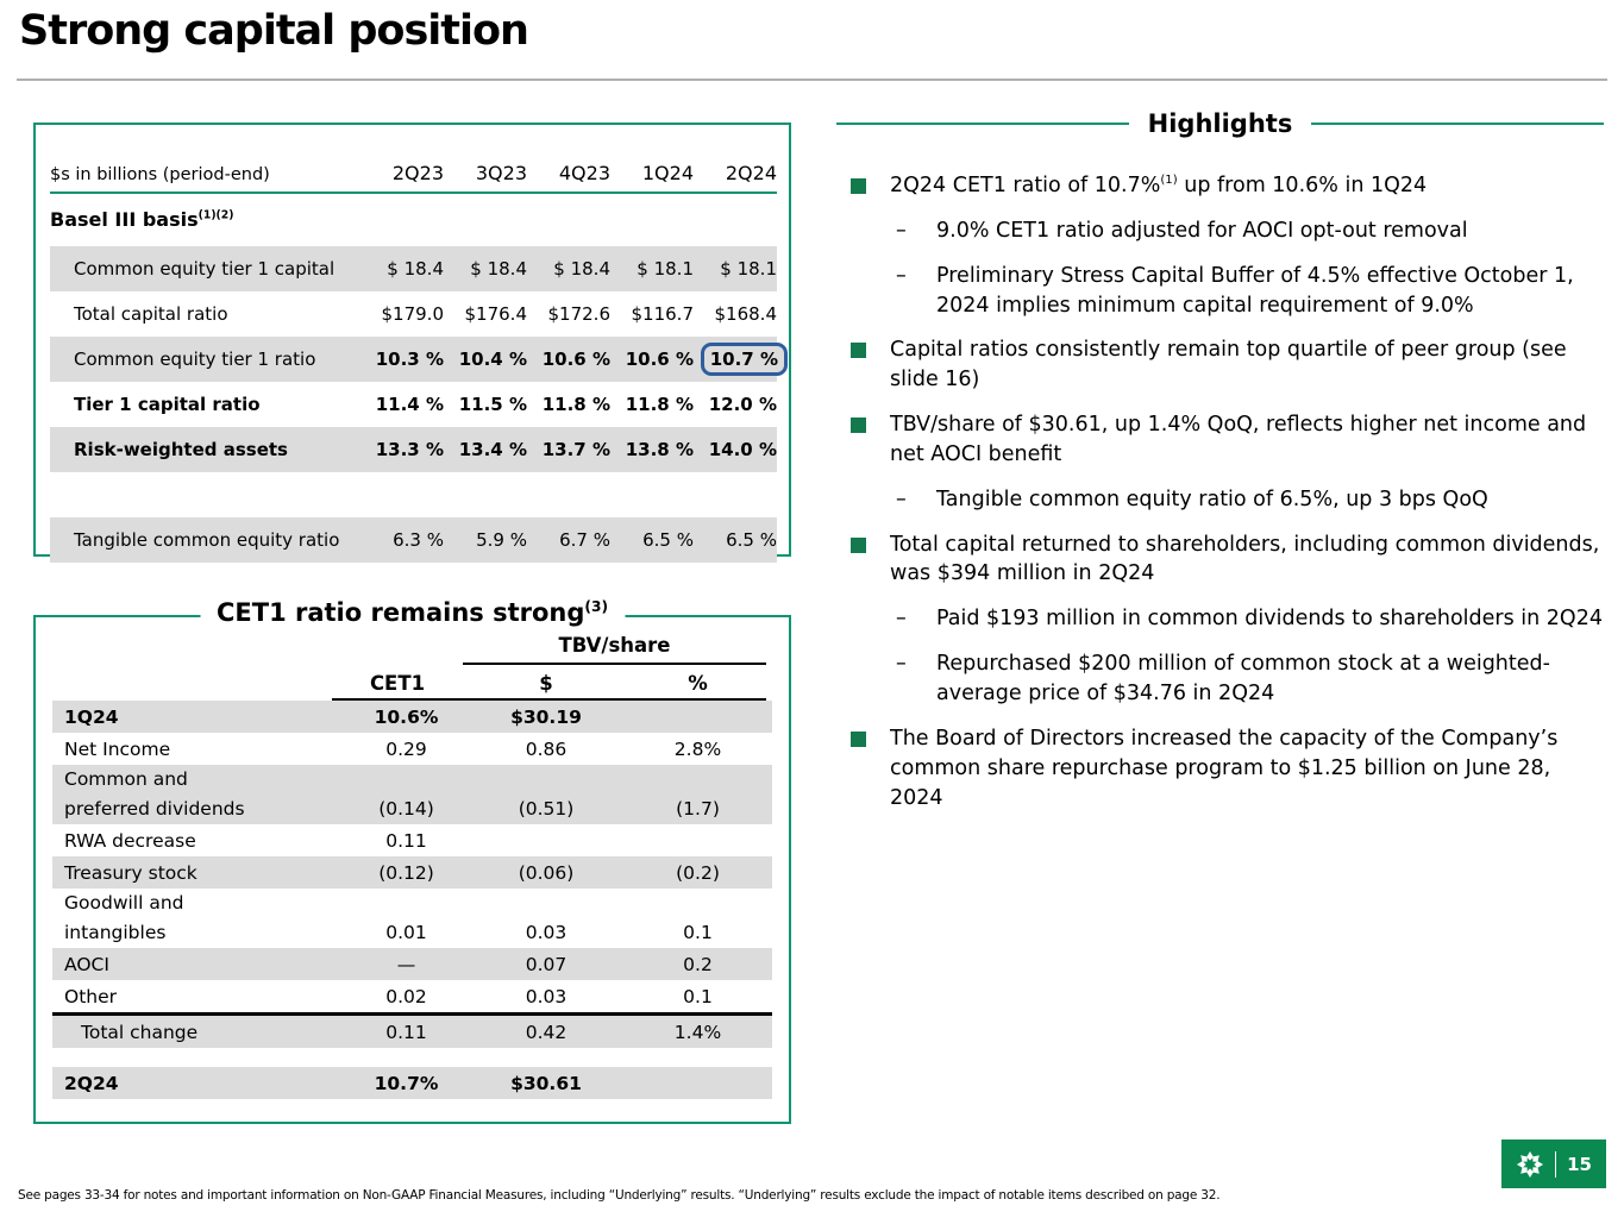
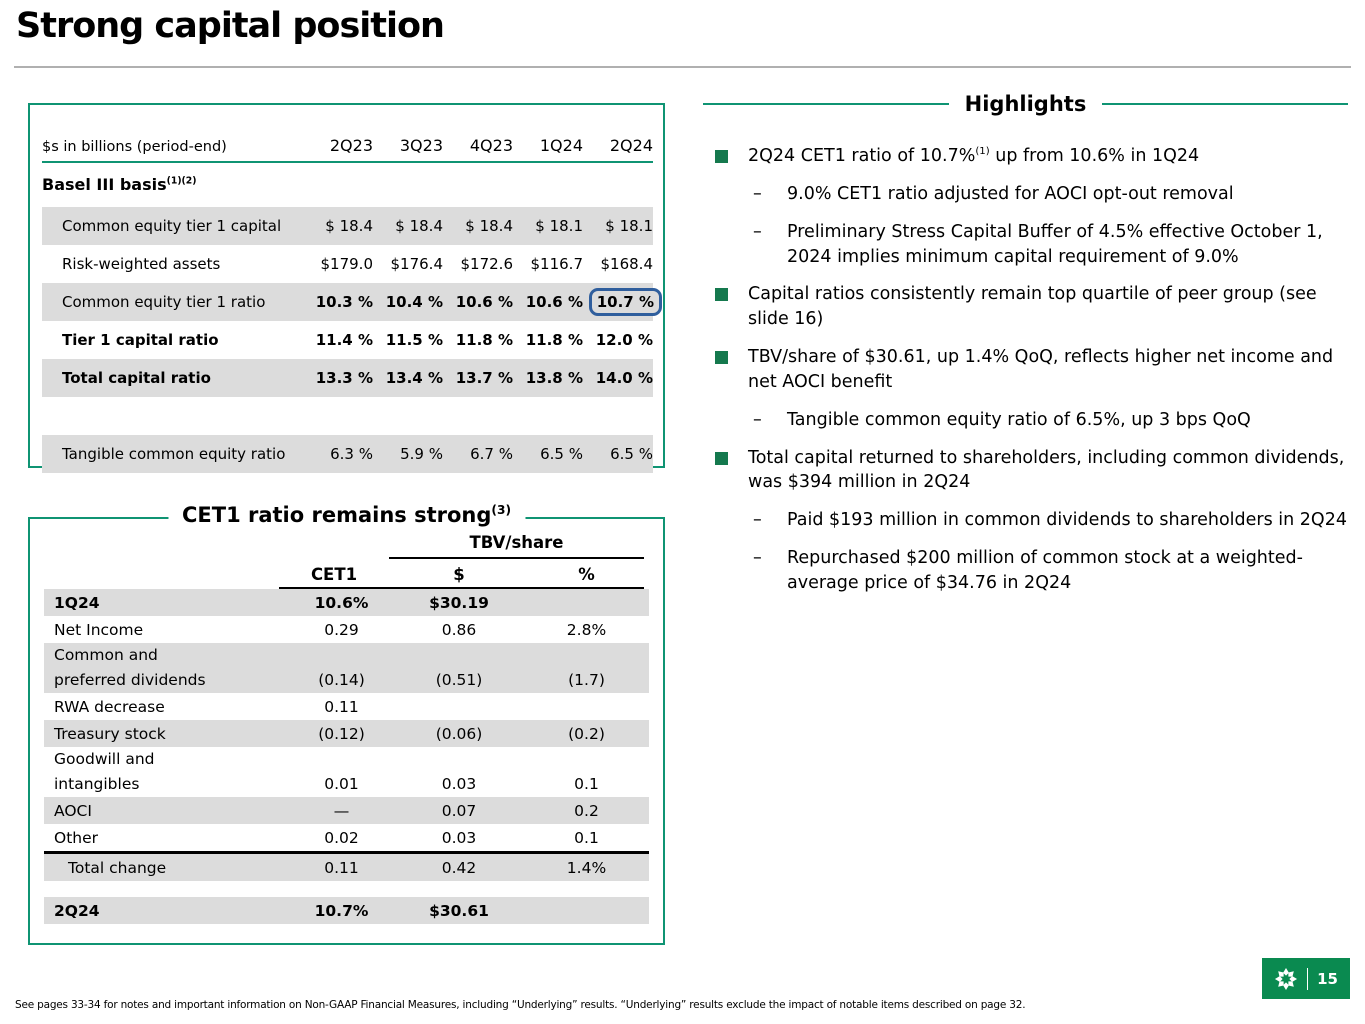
  Strong capital position
  $s in billions (period-end)
  2Q23
  3Q23
  4Q23
  1Q24
  2Q24
  Basel III basis(1)(2)
  Common equity tier 1 capital
  $ 18.4
  $ 18.4
  $ 18.4
  $ 18.1
  $ 18.1
- Total capital ratio
+ Risk-weighted assets
  $179.0
  $176.4
  $172.6
  $116.7
  $168.4
  Common equity tier 1 ratio
  10.3 %
  10.4 %
  10.6 %
  10.6 %
  10.7 %
  Tier 1 capital ratio
  11.4 %
  11.5 %
  11.8 %
  11.8 %
  12.0 %
- Risk-weighted assets
+ Total capital ratio
  13.3 %
  13.4 %
  13.7 %
  13.8 %
  14.0 %
  Tangible common equity ratio
  6.3 %
  5.9 %
  6.7 %
  6.5 %
  6.5 %
  CET1 ratio remains strong(3)
  TBV/share
  CET1
  $
  %
  1Q24
  10.6%
  $30.19
  Net Income
  0.29
  0.86
  2.8%
  Common and preferred dividends
  (0.14)
  (0.51)
  (1.7)
  RWA decrease
  0.11
  Treasury stock
  (0.12)
  (0.06)
  (0.2)
  Goodwill and intangibles
  0.01
  0.03
  0.1
  AOCI
  —
  0.07
  0.2
  Other
  0.02
  0.03
  0.1
  Total change
  0.11
  0.42
  1.4%
  2Q24
  10.7%
  $30.61
  Highlights
  2Q24 CET1 ratio of 10.7%(1) up from 10.6% in 1Q24
  –
  9.0% CET1 ratio adjusted for AOCI opt-out removal
  –
  Preliminary Stress Capital Buffer of 4.5% effective October 1, 2024 implies minimum capital requirement of 9.0%
  Capital ratios consistently remain top quartile of peer group (see slide 16)
  TBV/share of $30.61, up 1.4% QoQ, reflects higher net income and net AOCI benefit
  –
  Tangible common equity ratio of 6.5%, up 3 bps QoQ
  Total capital returned to shareholders, including common dividends, was $394 million in 2Q24
  –
  Paid $193 million in common dividends to shareholders in 2Q24
  –
  Repurchased $200 million of common stock at a weighted-average price of $34.76 in 2Q24
- The Board of Directors increased the capacity of the Company’s common share repurchase program to $1.25 billion on June 28, 2024
  See pages 33-34 for notes and important information on Non-GAAP Financial Measures, including “Underlying” results. “Underlying” results exclude the impact of notable items described on page 32.
  15
